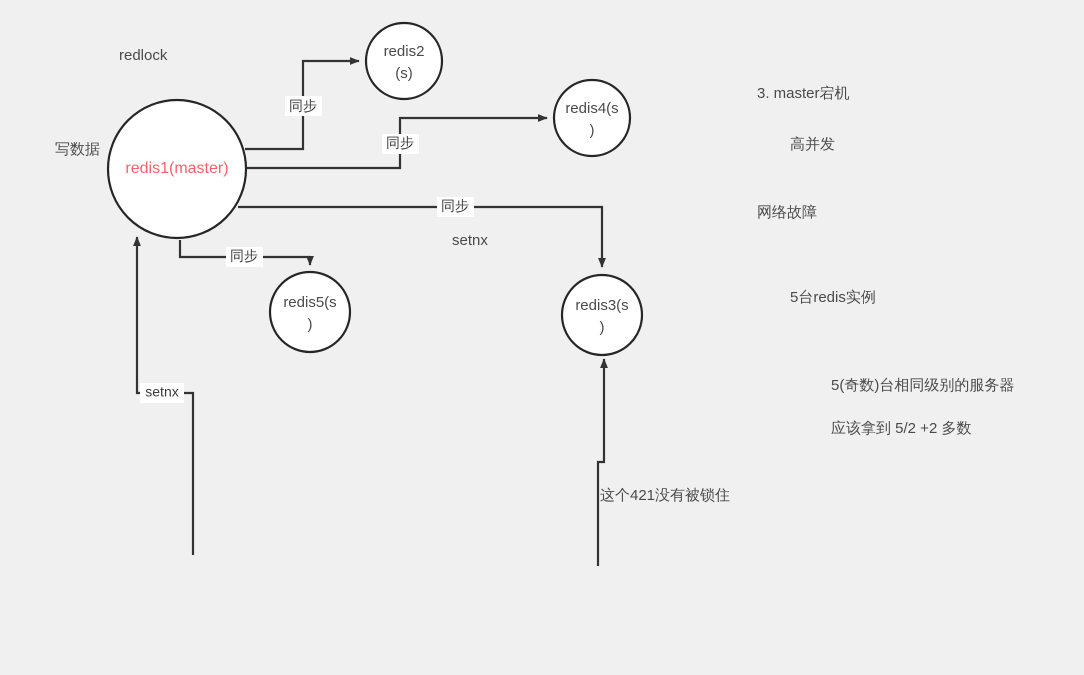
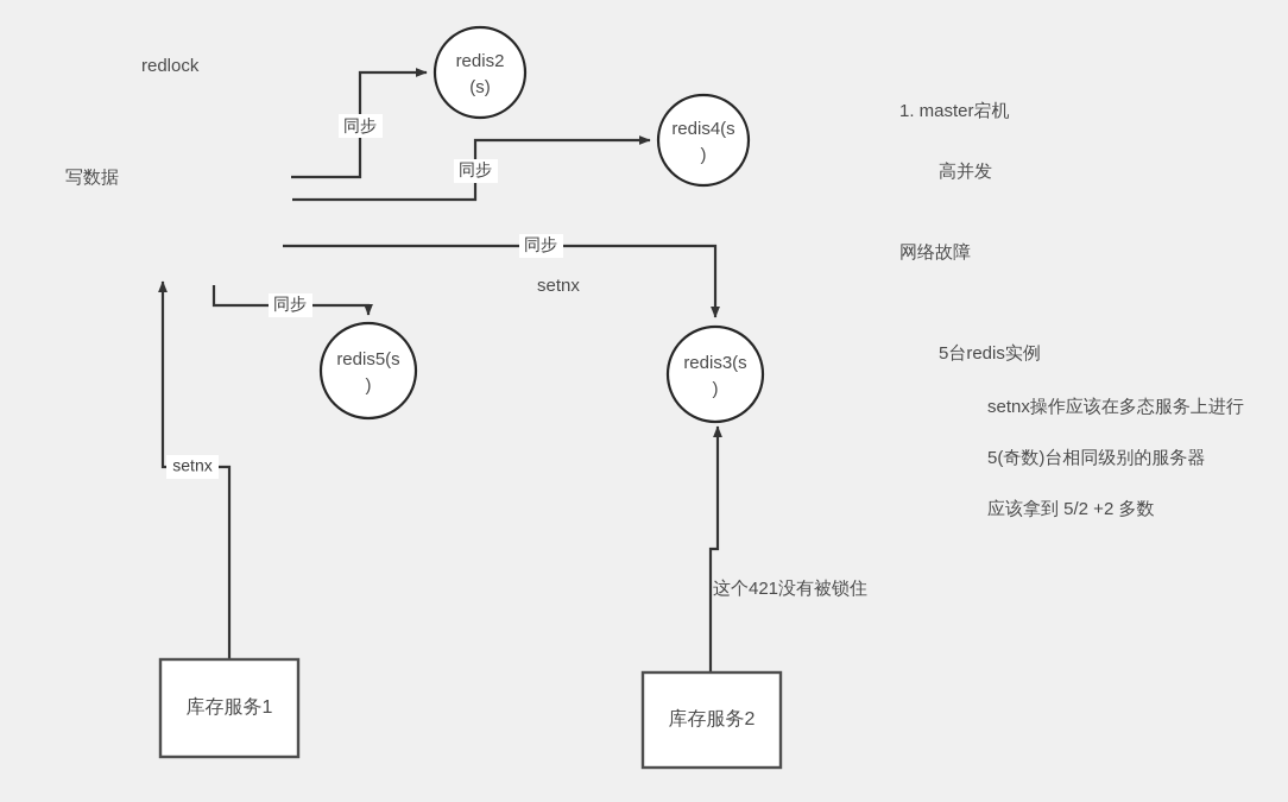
- redis1(master)
  redis2
  (s)
  redis4(s
  )
  redis3(s
  )
  redis5(s
  )
+ 库存服务1
+ 库存服务2
  同步
  同步
  同步
  同步
  setnx
  redlock
  写数据
  setnx
  这个421没有被锁住
- 3. master宕机
+ 1. master宕机
  高并发
  网络故障
  5台redis实例
+ setnx操作应该在多态服务上进行
  5(奇数)台相同级别的服务器
  应该拿到 5/2 +2 多数
